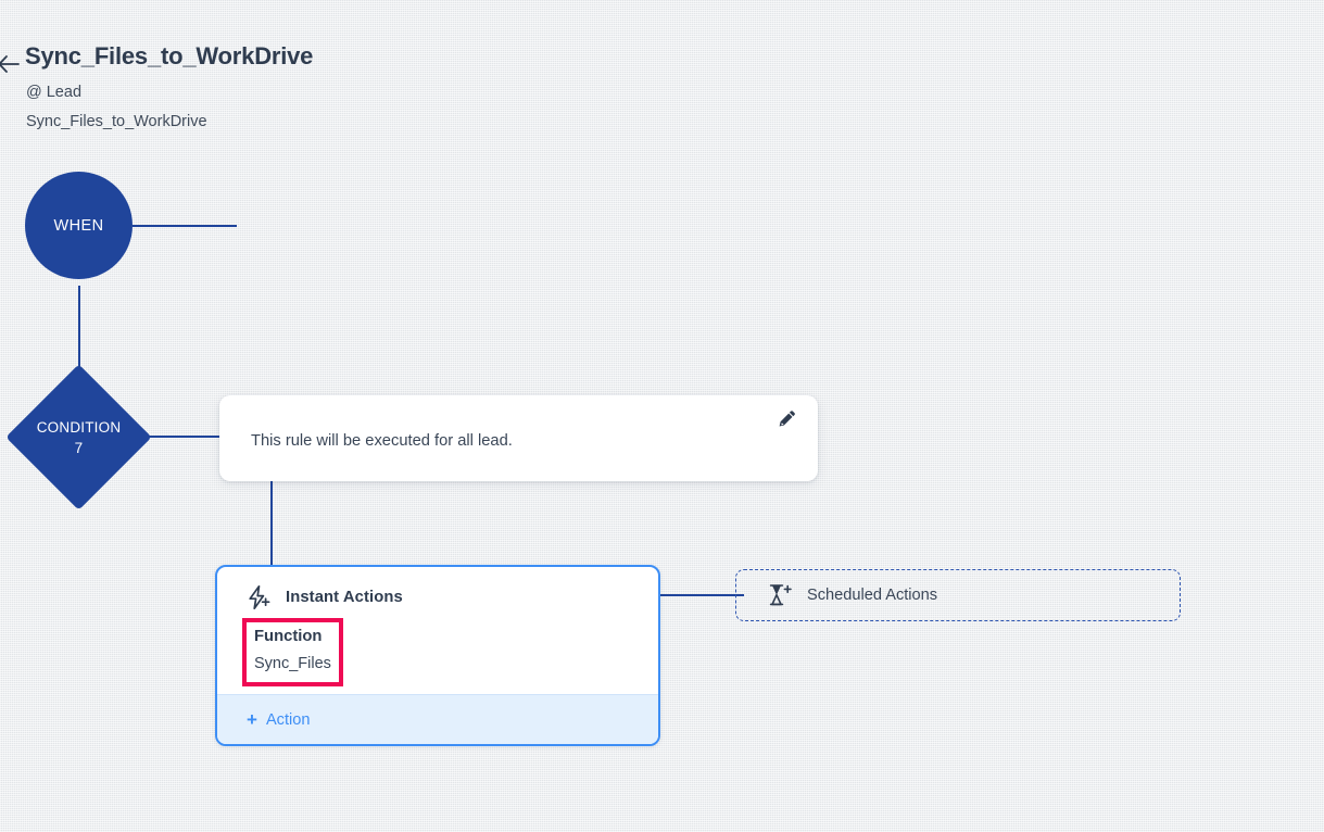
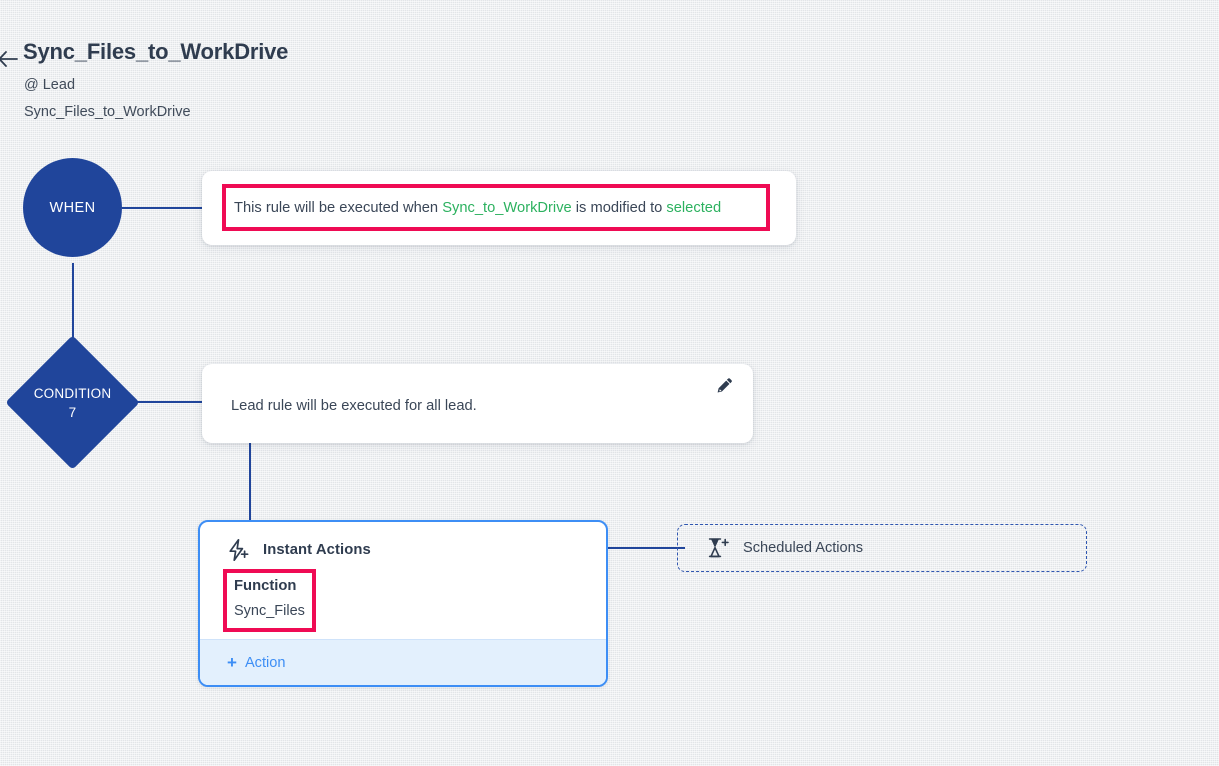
  Sync_Files_to_WorkDrive
  @ Lead
  Sync_Files_to_WorkDrive
  WHEN
+ This rule will be executed when Sync_to_WorkDrive is modified to selected
  CONDITION
  7
- This rule will be executed for all lead.
+ Lead rule will be executed for all lead.
  Instant Actions
  Function
  Sync_Files
  +
  Action
  Scheduled Actions
